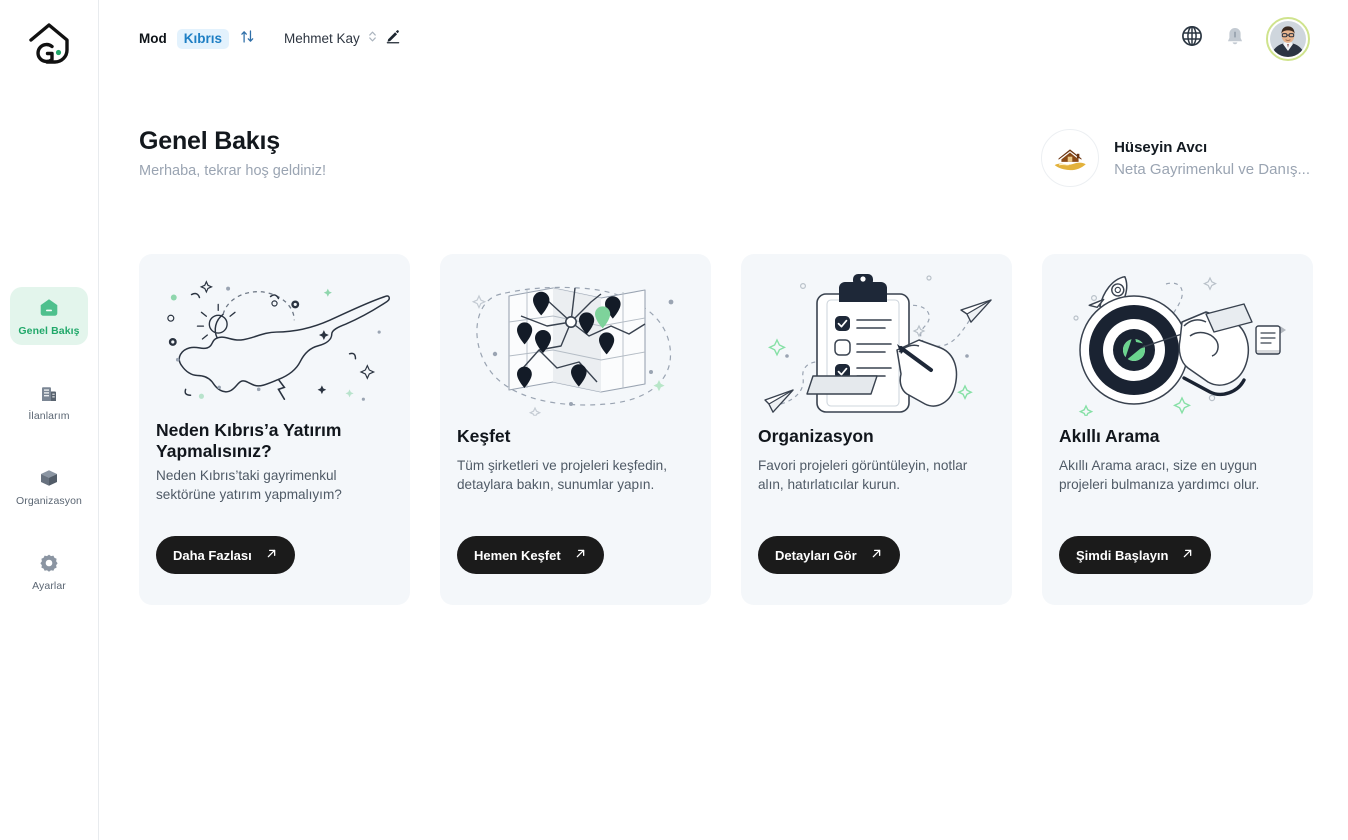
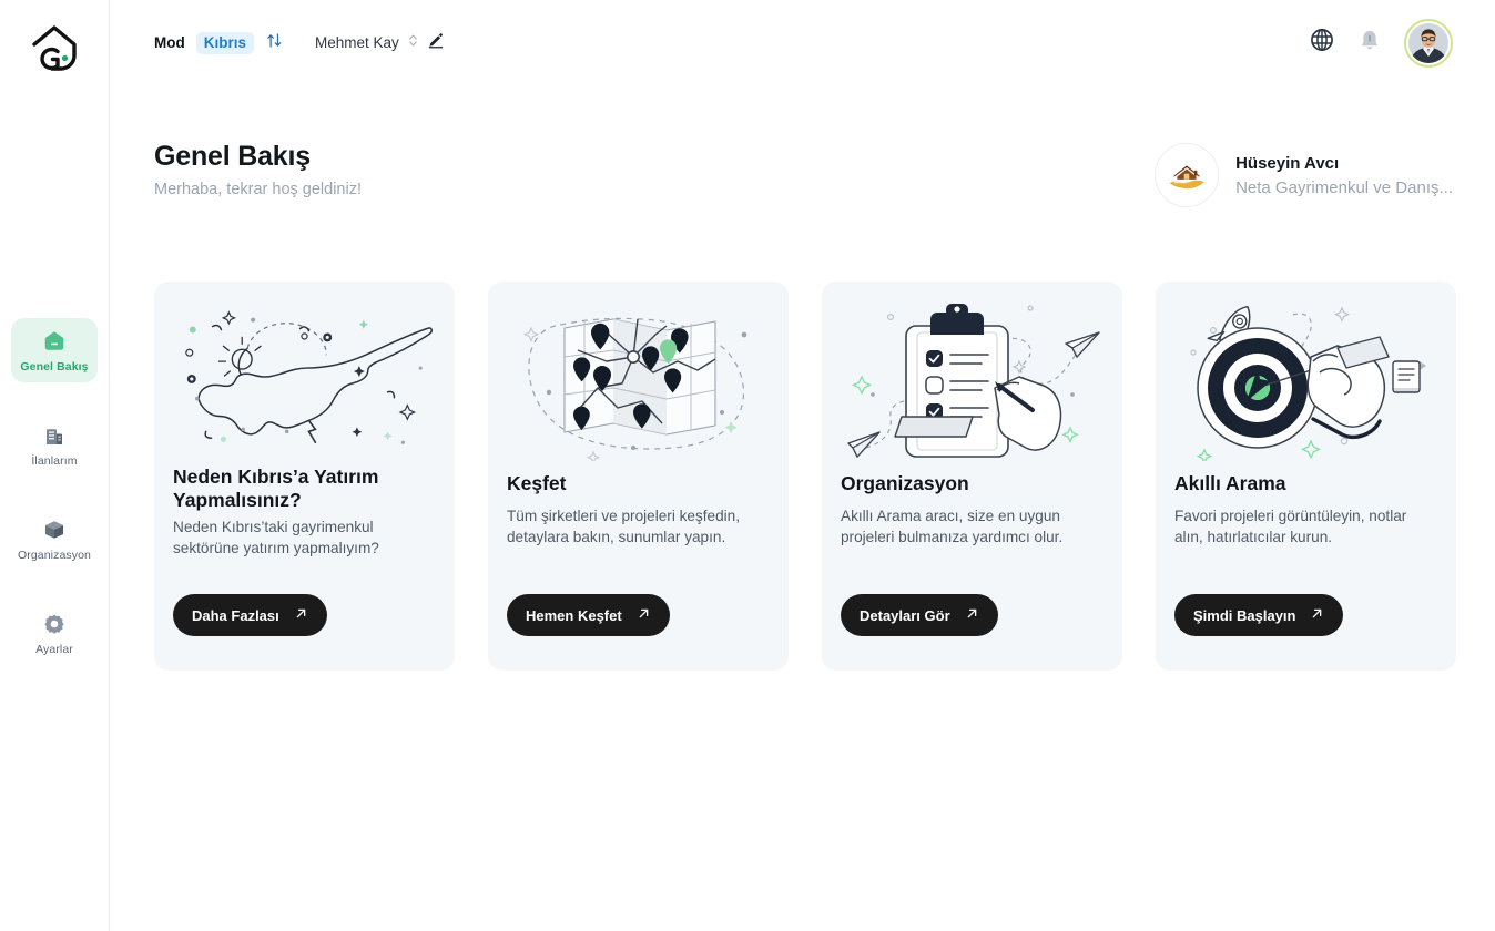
  Genel Bakış
  İlanlarım
  Organizasyon
  Ayarlar
  Mod
  Kıbrıs
  Mehmet Kay
  Genel Bakış
  Merhaba, tekrar hoş geldiniz!
  Hüseyin Avcı
  Neta Gayrimenkul ve Danış...
  Neden Kıbrıs’a Yatırım Yapmalısınız?
  Neden Kıbrıs’taki gayrimenkul sektörüne yatırım yapmalıyım?
  Daha Fazlası
  Keşfet
  Tüm şirketleri ve projeleri keşfedin, detaylara bakın, sunumlar yapın.
  Hemen Keşfet
  Organizasyon
- Favori projeleri görüntüleyin, notlar alın, hatırlatıcılar kurun.
+ Akıllı Arama aracı, size en uygun projeleri bulmanıza yardımcı olur.
  Detayları Gör
  Akıllı Arama
- Akıllı Arama aracı, size en uygun projeleri bulmanıza yardımcı olur.
+ Favori projeleri görüntüleyin, notlar alın, hatırlatıcılar kurun.
  Şimdi Başlayın
